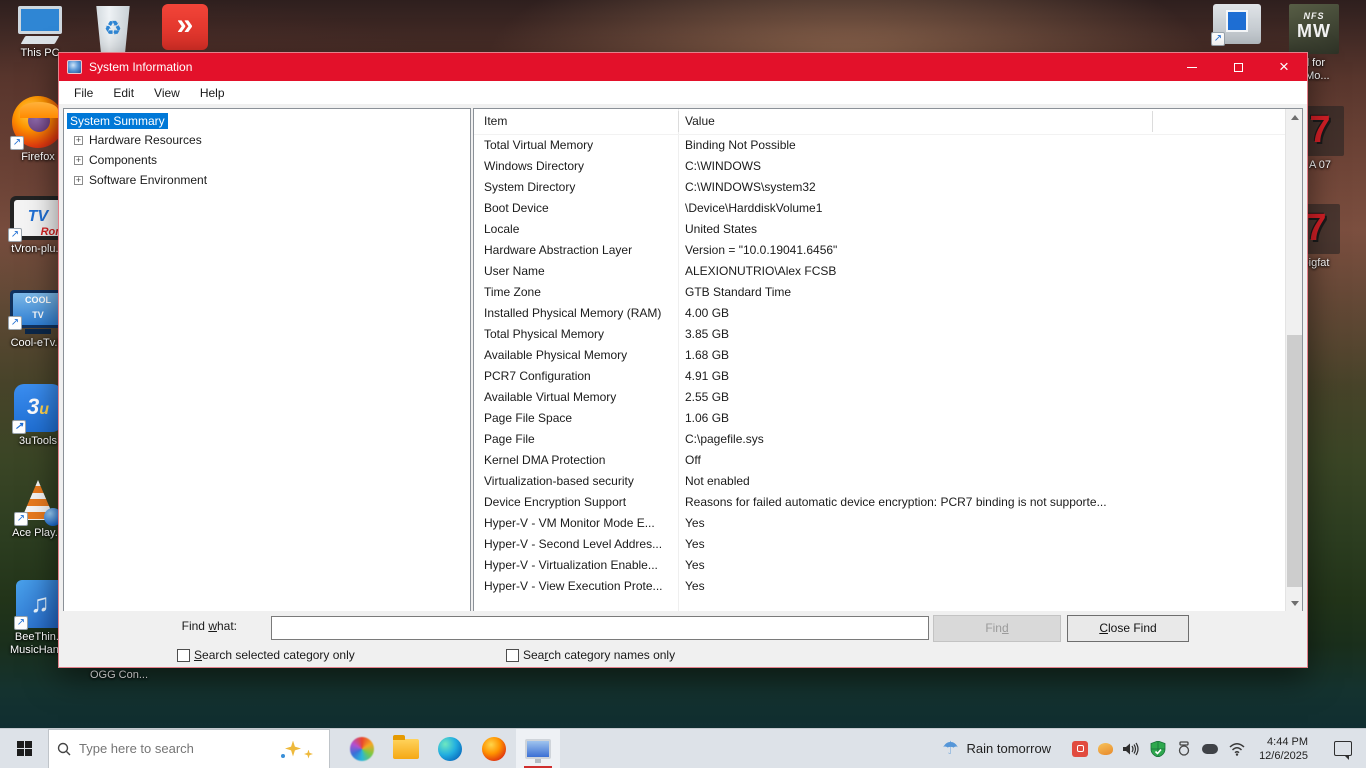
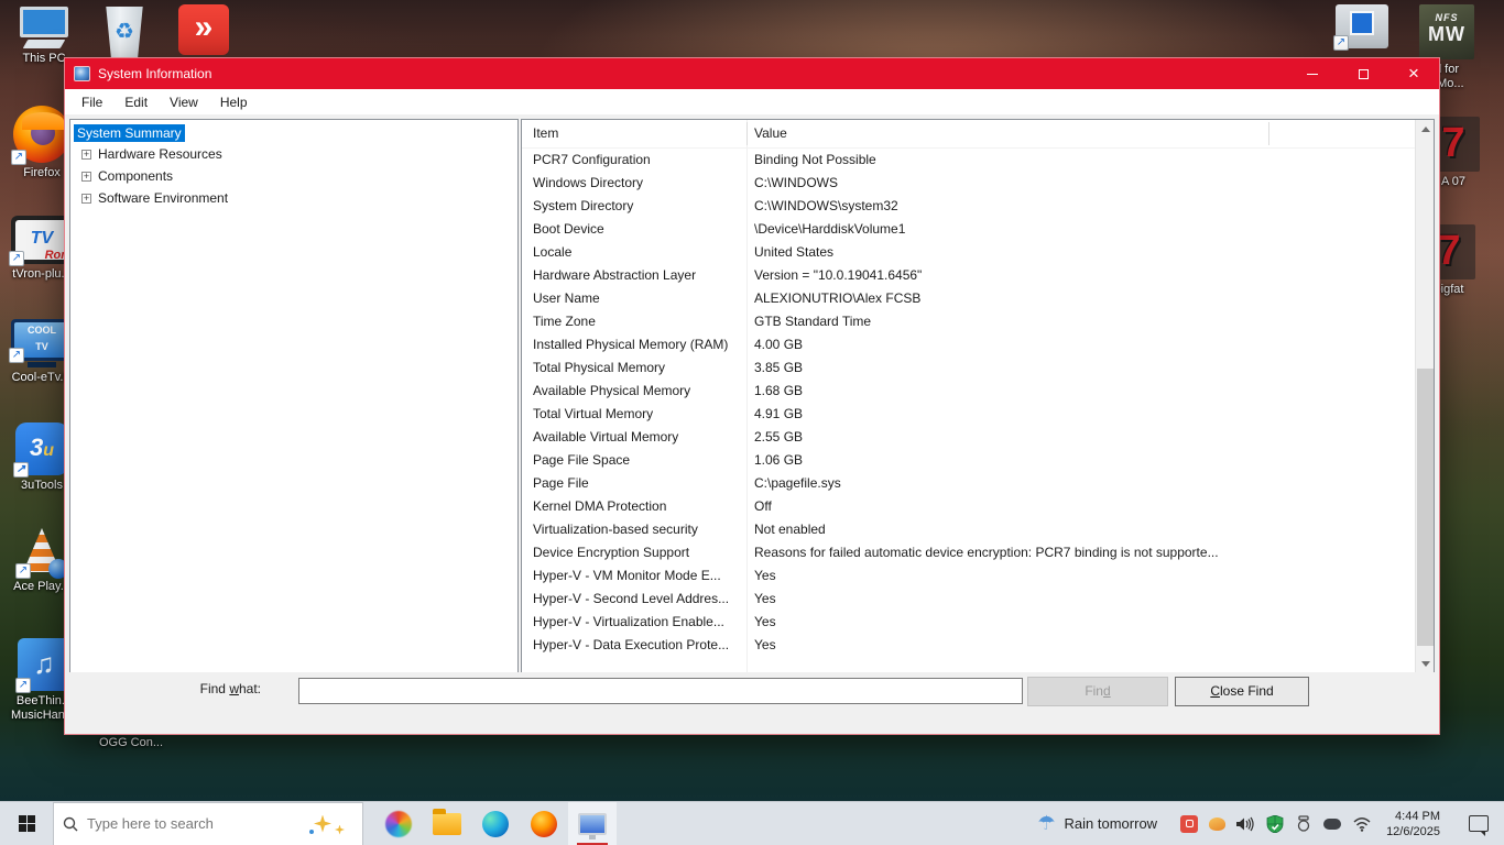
  This PC
  ♻
  »
  ↗
  Firefox
  TV
  ↗
  tVron-plu
  COOL
  TV
  ↗
  Cool-eTv.
  3u
  ↗
  3uTools
  ↗
  Ace Play.
  ♫
  ↗
  BeeThin
  OGG Con...
  ↗
  NFS
  MW
  for
  Mo...
  7
  A 07
  7
  igfat
  System Information
  ×
  File
  Edit
  View
  Help
  System Summary
  +
  Hardware Resources
  +
  Components
  +
  Software Environment
  Item
  Value
- Total Virtual Memory
+ PCR7 Configuration
  Binding Not Possible
  Windows Directory
  C:\WINDOWS
  System Directory
  C:\WINDOWS\system32
  Boot Device
  \Device\HarddiskVolume1
  Locale
  United States
  Hardware Abstraction Layer
  Version = "10.0.19041.6456"
  User Name
  ALEXIONUTRIO\Alex FCSB
  Time Zone
  GTB Standard Time
  Installed Physical Memory (RAM)
  4.00 GB
  Total Physical Memory
  3.85 GB
  Available Physical Memory
  1.68 GB
- PCR7 Configuration
+ Total Virtual Memory
  4.91 GB
  Available Virtual Memory
  2.55 GB
  Page File Space
  1.06 GB
  Page File
  C:\pagefile.sys
  Kernel DMA Protection
  Off
  Virtualization-based security
  Not enabled
  Device Encryption Support
  Reasons for failed automatic device encryption: PCR7 binding is not supporte...
  Hyper-V - VM Monitor Mode E...
  Yes
  Hyper-V - Second Level Addres...
  Yes
  Hyper-V - Virtualization Enable...
  Yes
- Hyper-V - View Execution Prote...
+ Hyper-V - Data Execution Prote...
  Yes
  Find what:
  Find
  Close Find
- Search selected category only
- Search category names only
  Type here to search
  ☂
  Rain tomorrow
  4:44 PM
  12/6/2025
